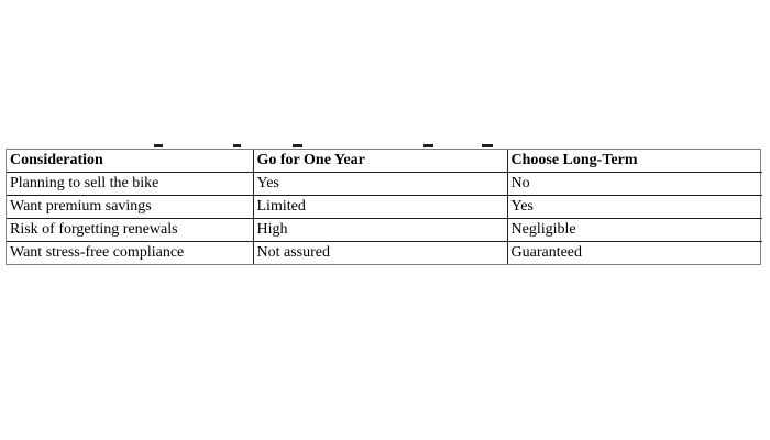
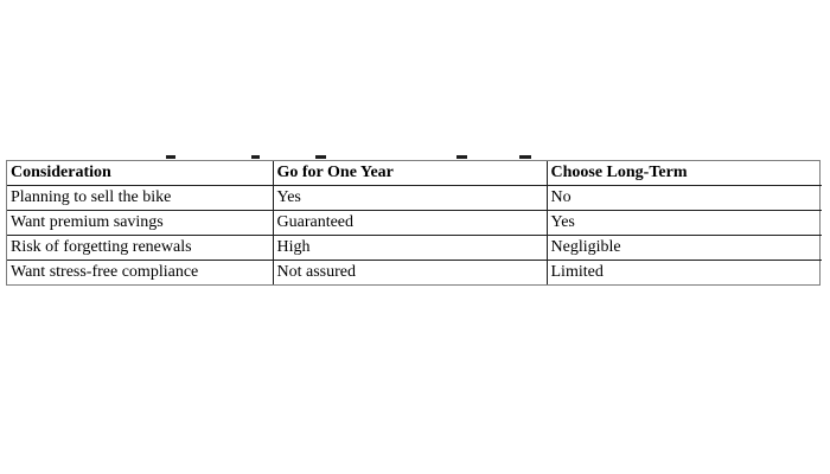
  Consideration	Go for One Year	Choose Long-Term
  Planning to sell the bike	Yes	No
- Want premium savings	Limited	Yes
+ Want premium savings	Guaranteed	Yes
  Risk of forgetting renewals	High	Negligible
- Want stress-free compliance	Not assured	Guaranteed
+ Want stress-free compliance	Not assured	Limited
